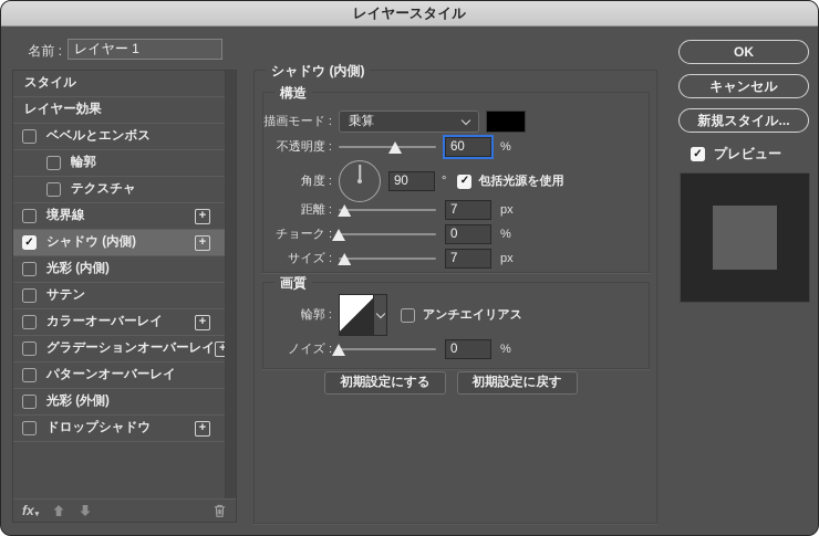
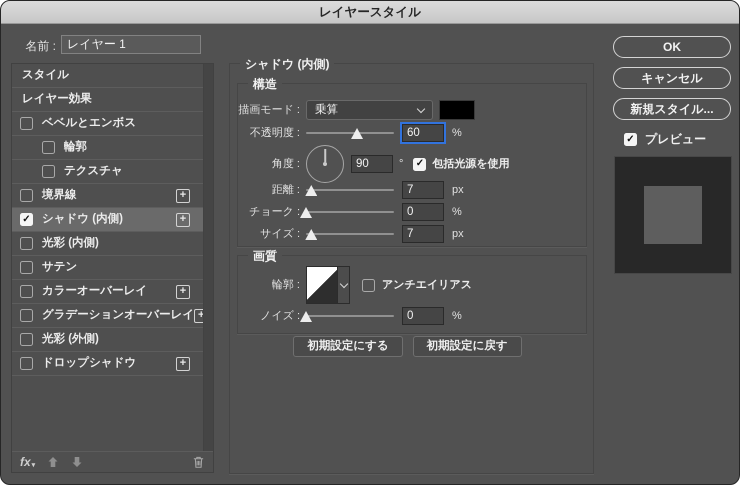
  レイヤースタイル
  名前 :
  レイヤー 1
  スタイル
  レイヤー効果
  ベベルとエンボス
  輪郭
  テクスチャ
  境界線
  +
  ✓
  シャドウ (内側)
  +
  光彩 (内側)
  サテン
  カラーオーバーレイ
  +
  グラデーションオーバーレイ
  +
- パターンオーバーレイ
  光彩 (外側)
  ドロップシャドウ
  +
  fx
  シャドウ (内側)
  構造
  描画モード :
  乗算
  不透明度 :
  60
  %
  角度 :
  90
  °
  ✓
  包括光源を使用
  距離 :
  7
  px
  チョーク :
  0
  %
  サイズ :
  7
  px
  画質
  輪郭 :
  アンチエイリアス
  ノイズ :
  0
  %
  初期設定にする
  初期設定に戻す
  OK
  キャンセル
  新規スタイル...
  ✓
  プレビュー
